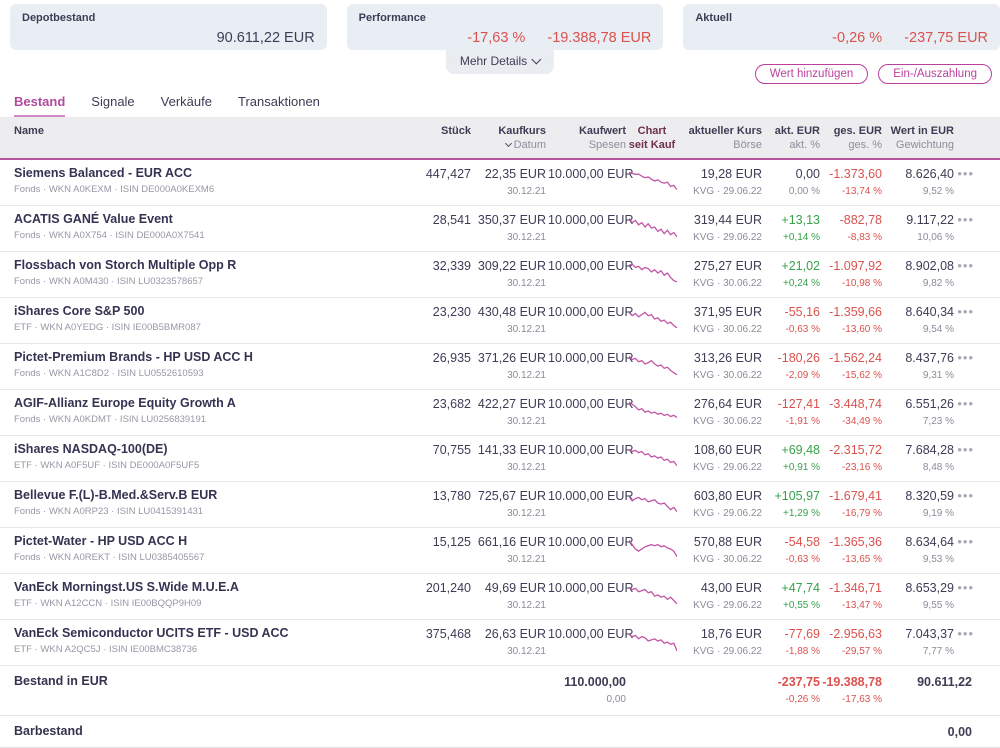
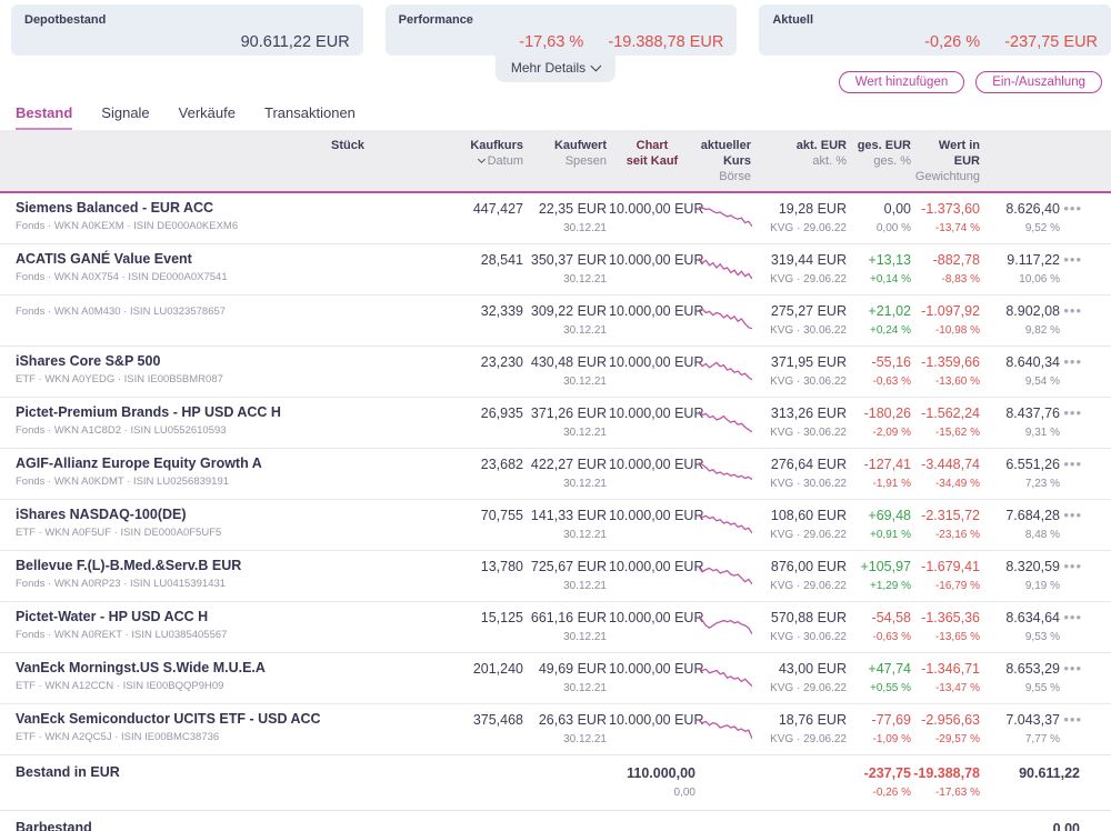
  Depotbestand
  90.611,22 EUR
  Performance
  -17,63 % -19.388,78 EUR
  Aktuell
  -0,26 % -237,75 EUR
  Mehr Details
  Wert hinzufügen
  Ein-/Auszahlung
  Bestand
  Signale
  Verkäufe
  Transaktionen
- Name
  Stück
  Kaufkurs
  Datum
  Kaufwert
  Spesen
  Chart
  seit Kauf
  aktueller Kurs
  Börse
  akt. EUR
  akt. %
  ges. EUR
  ges. %
  Wert in EUR
  Gewichtung
  Siemens Balanced - EUR ACC
  Fonds · WKN A0KEXM · ISIN DE000A0KEXM6
  447,427
  22,35 EUR
  30.12.21
  10.000,00 EU
  19,28 EUR
  KVG · 29.06.22
  0,00
  0,00 %
  -1.373,60
  -13,74 %
  8.626,40
  9,52 %
  •••
  ACATIS GANÉ Value Event
  Fonds · WKN A0X754 · ISIN DE000A0X7541
  28,541
  350,37 EUR
  30.12.21
  10.000,00 EU
  319,44 EUR
  KVG · 29.06.22
  +13,13
  +0,14 %
  -882,78
  -8,83 %
  9.117,22
  10,06 %
  •••
- Flossbach von Storch Multiple Opp R
  Fonds · WKN A0M430 · ISIN LU0323578657
  32,339
  309,22 EUR
  30.12.21
  10.000,00 EU
  275,27 EUR
  KVG · 30.06.22
  +21,02
  +0,24 %
  -1.097,92
  -10,98 %
  8.902,08
  9,82 %
  •••
  iShares Core S&P 500
  ETF · WKN A0YEDG · ISIN IE00B5BMR087
  23,230
  430,48 EUR
  30.12.21
  10.000,00 EU
  371,95 EUR
  KVG · 30.06.22
  -55,16
  -0,63 %
  -1.359,66
  -13,60 %
  8.640,34
  9,54 %
  •••
  Pictet-Premium Brands - HP USD ACC H
  Fonds · WKN A1C8D2 · ISIN LU0552610593
  26,935
  371,26 EUR
  30.12.21
  10.000,00 EU
  313,26 EUR
  KVG · 30.06.22
  -180,26
  -2,09 %
  -1.562,24
  -15,62 %
  8.437,76
  9,31 %
  •••
  AGIF-Allianz Europe Equity Growth A
  Fonds · WKN A0KDMT · ISIN LU0256839191
  23,682
  422,27 EUR
  30.12.21
  10.000,00 EU
  276,64 EUR
  KVG · 30.06.22
  -127,41
  -1,91 %
  -3.448,74
  -34,49 %
  6.551,26
  7,23 %
  •••
  iShares NASDAQ-100(DE)
  ETF · WKN A0F5UF · ISIN DE000A0F5UF5
  70,755
  141,33 EUR
  30.12.21
  10.000,00 EU
  108,60 EUR
  KVG · 29.06.22
  +69,48
  +0,91 %
  -2.315,72
  -23,16 %
  7.684,28
  8,48 %
  •••
  Bellevue F.(L)-B.Med.&Serv.B EUR
  Fonds · WKN A0RP23 · ISIN LU0415391431
  13,780
  725,67 EUR
  30.12.21
  10.000,00 EU
- 603,80 EUR
+ 876,00 EUR
  KVG · 29.06.22
  +105,97
  +1,29 %
  -1.679,41
  -16,79 %
  8.320,59
  9,19 %
  •••
  Pictet-Water - HP USD ACC H
  Fonds · WKN A0REKT · ISIN LU0385405567
  15,125
  661,16 EUR
  30.12.21
  10.000,00 EU
  570,88 EUR
  KVG · 30.06.22
  -54,58
  -0,63 %
  -1.365,36
  -13,65 %
  8.634,64
  9,53 %
  •••
  VanEck Morningst.US S.Wide M.U.E.A
  ETF · WKN A12CCN · ISIN IE00BQQP9H09
  201,240
  49,69 EUR
  30.12.21
  10.000,00 EU
  43,00 EUR
  KVG · 29.06.22
  +47,74
  +0,55 %
  -1.346,71
  -13,47 %
  8.653,29
  9,55 %
  •••
  VanEck Semiconductor UCITS ETF - USD ACC
  ETF · WKN A2QC5J · ISIN IE00BMC38736
  375,468
  26,63 EUR
  30.12.21
  10.000,00 EU
  18,76 EUR
  KVG · 29.06.22
  -77,69
- -1,88 %
+ -1,09 %
  -2.956,63
  -29,57 %
  7.043,37
  7,77 %
  •••
  Bestand in EUR
  110.000,00
  0,00
  -237,75
  -0,26 %
  -19.388,78
  -17,63 %
  90.611,22
  Barbestand
  0,00
